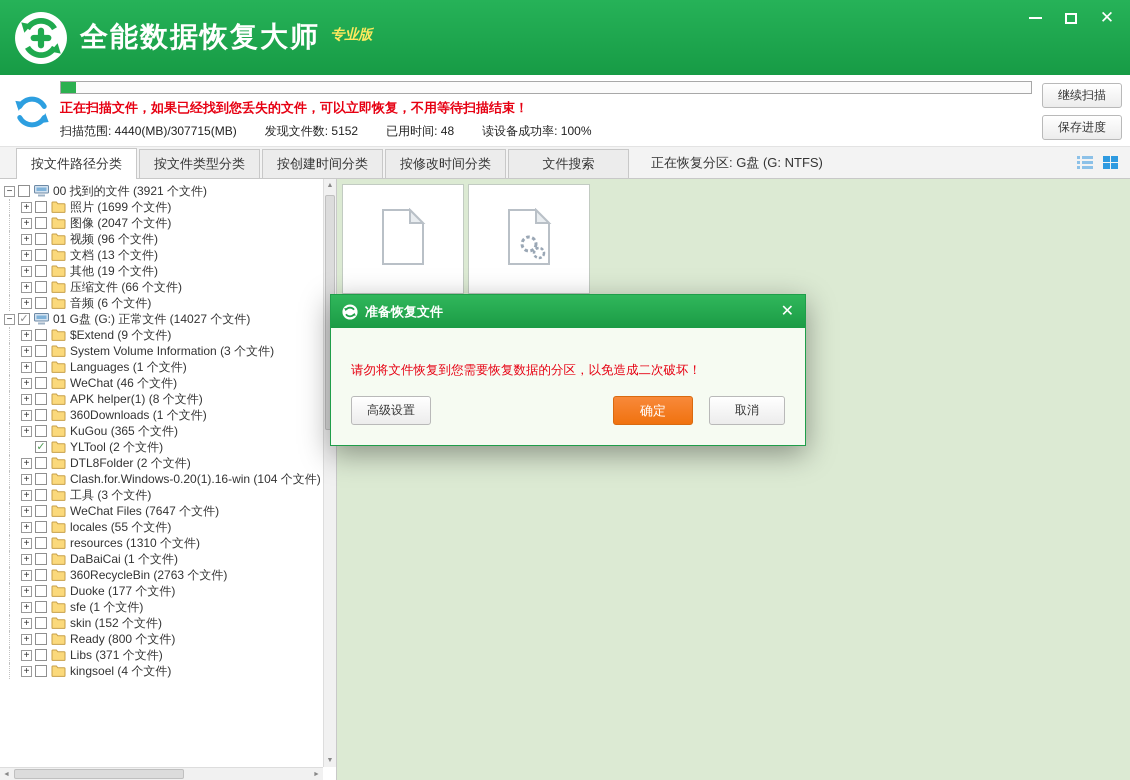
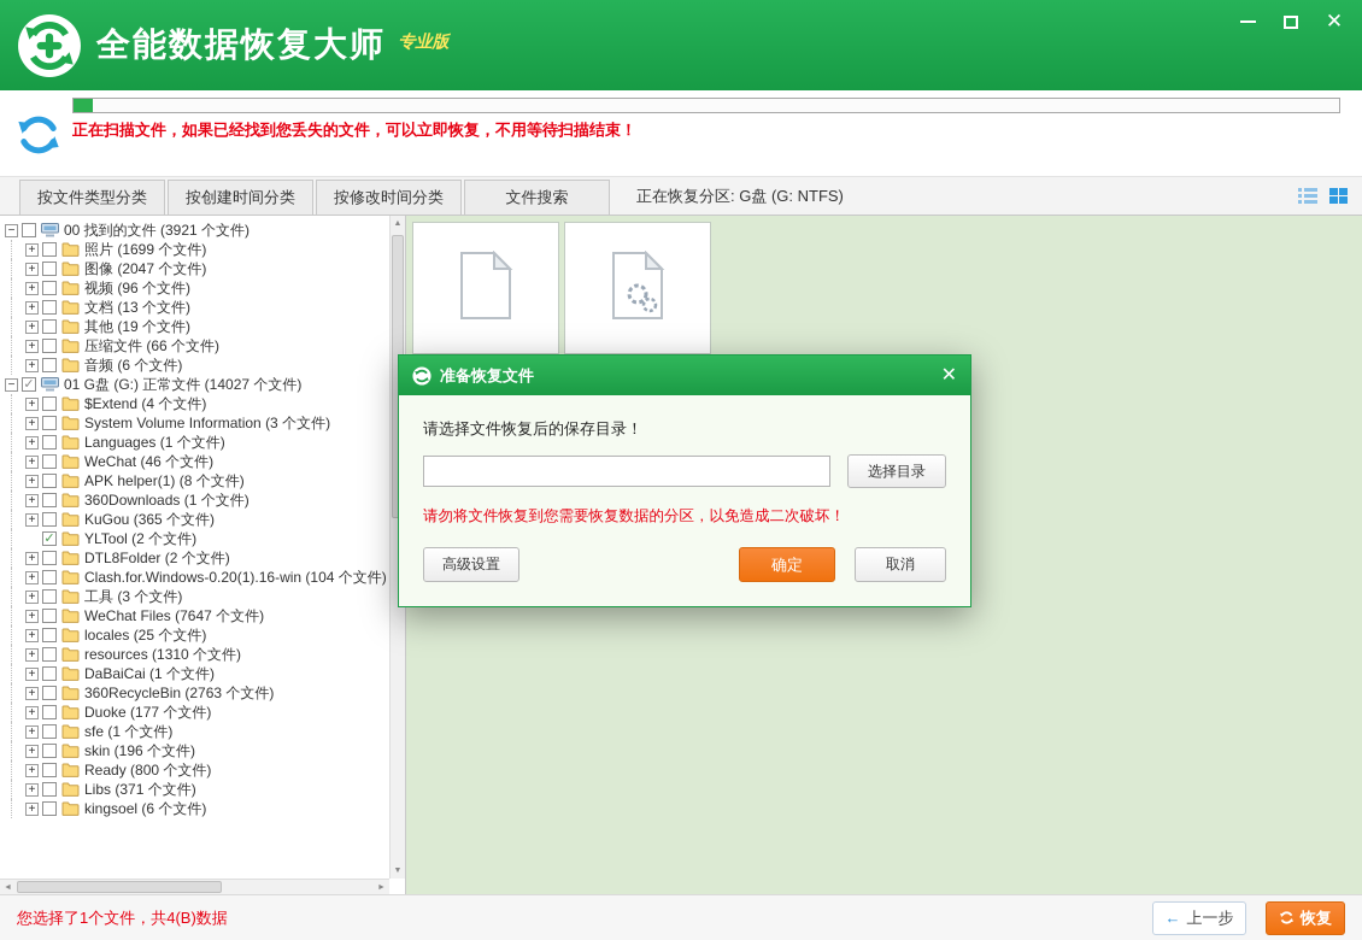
  全能数据恢复大师 专业版
  ✕
  正在扫描文件，如果已经找到您丢失的文件，可以立即恢复，不用等待扫描结束！
- 扫描范围: 4440(MB)/307715(MB) 发现文件数: 5152 已用时间: 48 读设备成功率: 100%
- 继续扫描
- 保存进度
- 按文件路径分类
  按文件类型分类
  按创建时间分类
  按修改时间分类
  文件搜索
  正在恢复分区: G盘 (G: NTFS)
  −
  00 找到的文件 (3921 个文件)
  +
  照片 (1699 个文件)
  +
  图像 (2047 个文件)
  +
  视频 (96 个文件)
  +
  文档 (13 个文件)
  +
  其他 (19 个文件)
  +
  压缩文件 (66 个文件)
  +
  音频 (6 个文件)
  −
  ✓
  01 G盘 (G:) 正常文件 (14027 个文件)
  +
- $Extend (9 个文件)
+ $Extend (4 个文件)
  +
  System Volume Information (3 个文件)
  +
  Languages (1 个文件)
  +
  WeChat (46 个文件)
  +
  APK helper(1) (8 个文件)
  +
  360Downloads (1 个文件)
  +
  KuGou (365 个文件)
  ✓
  YLTool (2 个文件)
  +
  DTL8Folder (2 个文件)
  +
  Clash.for.Windows-0.20(1).16-win (104 个文件)
  +
  工具 (3 个文件)
  +
  WeChat Files (7647 个文件)
  +
- locales (55 个文件)
+ locales (25 个文件)
  +
  resources (1310 个文件)
  +
  DaBaiCai (1 个文件)
  +
  360RecycleBin (2763 个文件)
  +
  Duoke (177 个文件)
  +
  sfe (1 个文件)
  +
- skin (152 个文件)
+ skin (196 个文件)
  +
  Ready (800 个文件)
  +
  Libs (371 个文件)
  +
- kingsoel (4 个文件)
+ kingsoel (6 个文件)
  准备恢复文件
  ✕
+ 请选择文件恢复后的保存目录！
+ 选择目录
  请勿将文件恢复到您需要恢复数据的分区，以免造成二次破坏！
  高级设置
  确定
  取消
+ 您选择了1个文件，共4(B)数据
+ ←
+ 上一步
+ 恢复
